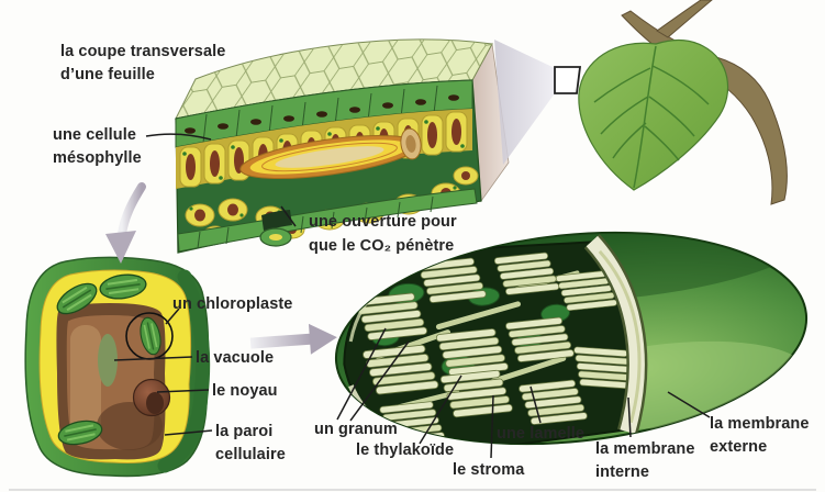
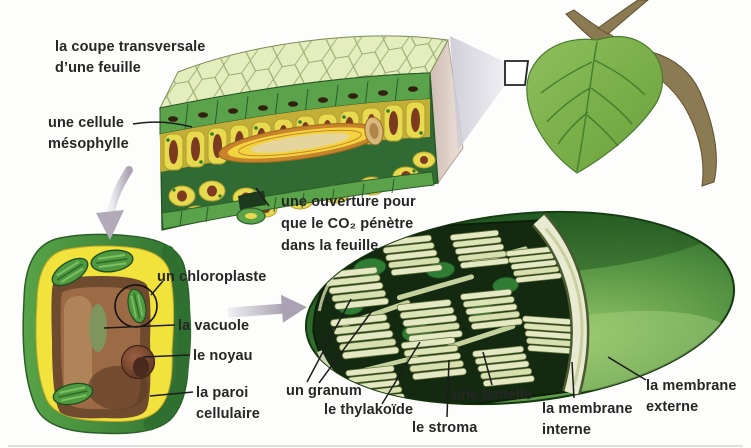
  la coupe transversale
  d’une feuille
  une cellule
  mésophylle
  une ouverture pour
  que le CO₂ pénètre
+ dans la feuille
  un chloroplaste
  la vacuole
  le noyau
  la paroi
  cellulaire
  un granum
  le thylakoïde
  le stroma
  une lamelle
  la membrane
  interne
  la membrane
  externe
